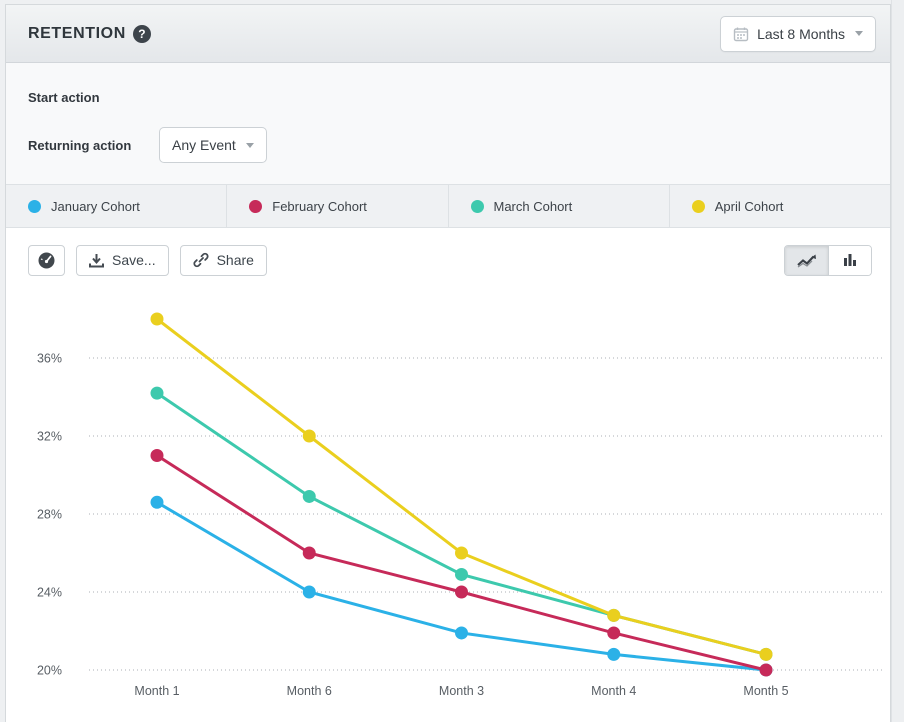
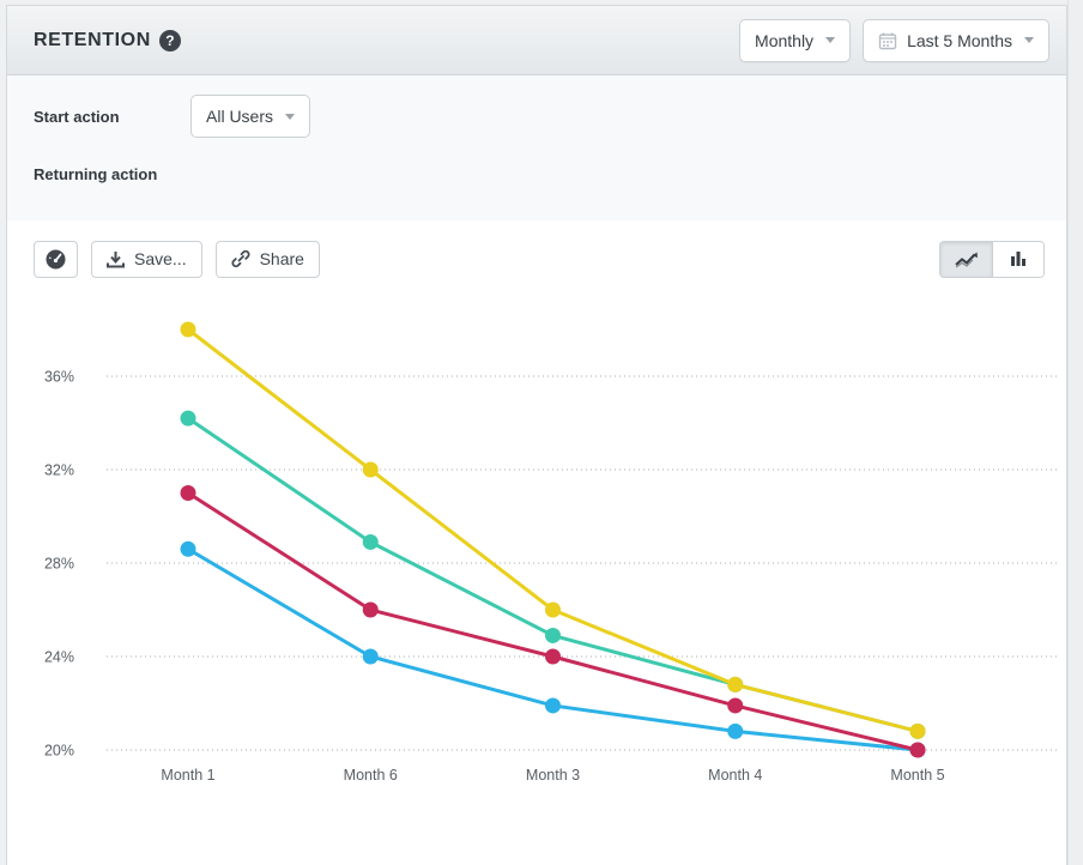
  RETENTION
  ?
+ Monthly
- Last 8 Months
+ Last 5 Months
  Start action
+ All Users
  Returning action
- Any Event
- January Cohort
- February Cohort
- March Cohort
- April Cohort
  Save...
  Share
  20%
  24%
  28%
  32%
  36%
  Month 1
  Month 6
  Month 3
  Month 4
  Month 5
